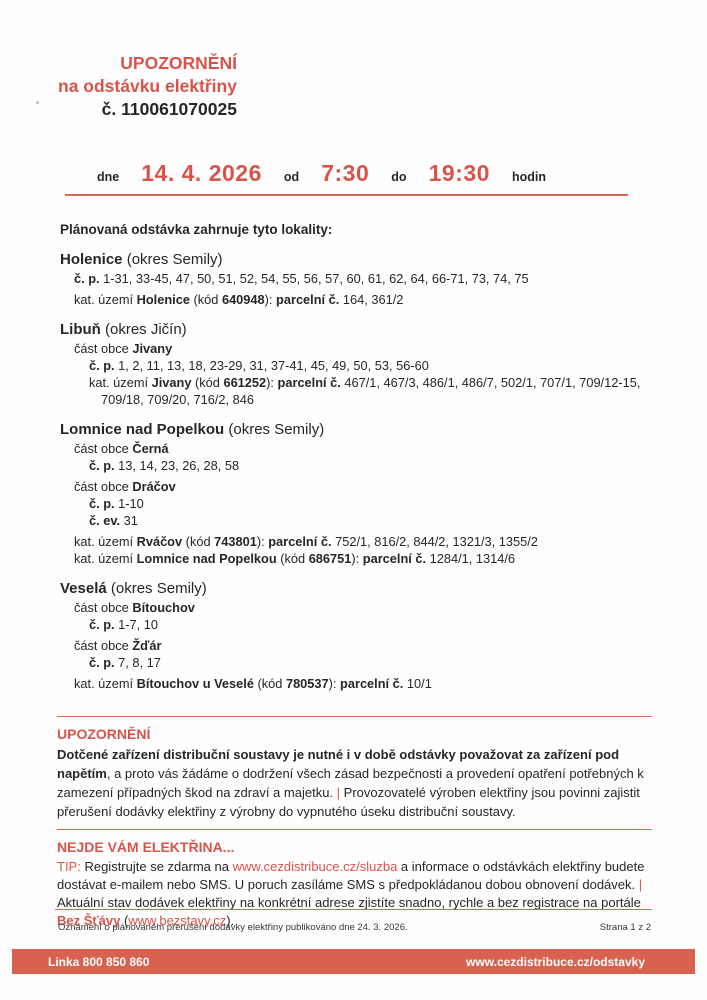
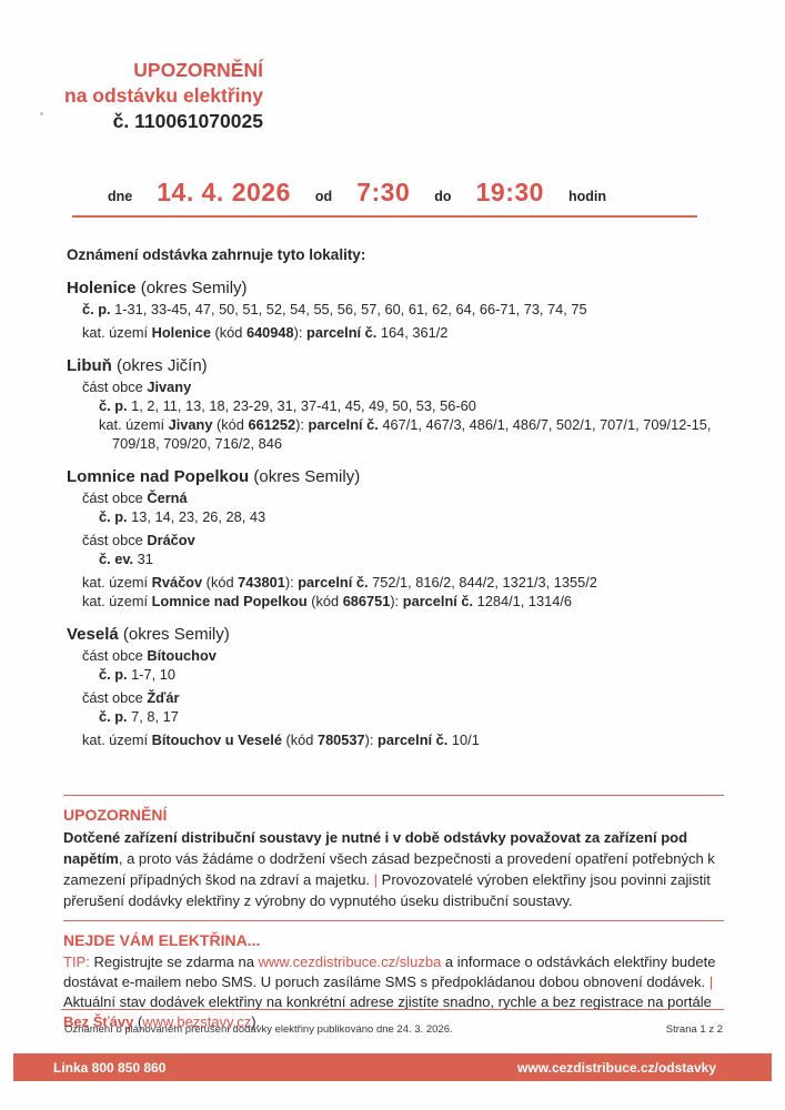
  UPOZORNĚNÍ
  na odstávku elektřiny
  č. 110061070025
  dne
  14. 4. 2026
  od
  7:30
  do
  19:30
  hodin
- Plánovaná odstávka zahrnuje tyto lokality:
+ Oznámení odstávka zahrnuje tyto lokality:
  Holenice (okres Semily)
  č. p. 1-31, 33-45, 47, 50, 51, 52, 54, 55, 56, 57, 60, 61, 62, 64, 66-71, 73, 74, 75
  kat. území Holenice (kód 640948): parcelní č. 164, 361/2
  Libuň (okres Jičín)
  část obce Jivany
  č. p. 1, 2, 11, 13, 18, 23-29, 31, 37-41, 45, 49, 50, 53, 56-60
  kat. území Jivany (kód 661252): parcelní č. 467/1, 467/3, 486/1, 486/7, 502/1, 707/1, 709/12-15, 709/18, 709/20, 716/2, 846
  Lomnice nad Popelkou (okres Semily)
  část obce Černá
- č. p. 13, 14, 23, 26, 28, 58
+ č. p. 13, 14, 23, 26, 28, 43
  část obce Dráčov
- č. p. 1-10
  č. ev. 31
  kat. území Rváčov (kód 743801): parcelní č. 752/1, 816/2, 844/2, 1321/3, 1355/2
  kat. území Lomnice nad Popelkou (kód 686751): parcelní č. 1284/1, 1314/6
  Veselá (okres Semily)
  část obce Bítouchov
  č. p. 1-7, 10
  část obce Žďár
  č. p. 7, 8, 17
  kat. území Bítouchov u Veselé (kód 780537): parcelní č. 10/1
  UPOZORNĚNÍ
  Dotčené zařízení distribuční soustavy je nutné i v době odstávky považovat za zařízení pod napětím, a proto vás žádáme o dodržení všech zásad bezpečnosti a provedení opatření potřebných k zamezení případných škod na zdraví a majetku. | Provozovatelé výroben elektřiny jsou povinni zajistit přerušení dodávky elektřiny z výrobny do vypnutého úseku distribuční soustavy.
  NEJDE VÁM ELEKTŘINA...
  TIP: Registrujte se zdarma na www.cezdistribuce.cz/sluzba a informace o odstávkách elektřiny budete dostávat e-mailem nebo SMS. U poruch zasíláme SMS s předpokládanou dobou obnovení dodávek. | Aktuální stav dodávek elektřiny na konkrétní adrese zjistíte snadno, rychle a bez registrace na portále Bez Šťávy (www.bezstavy.cz).
  Oznámení o plánovaném přerušení dodávky elektřiny publikováno dne 24. 3. 2026.
  Strana 1 z 2
  Linka 800 850 860
  www.cezdistribuce.cz/odstavky
